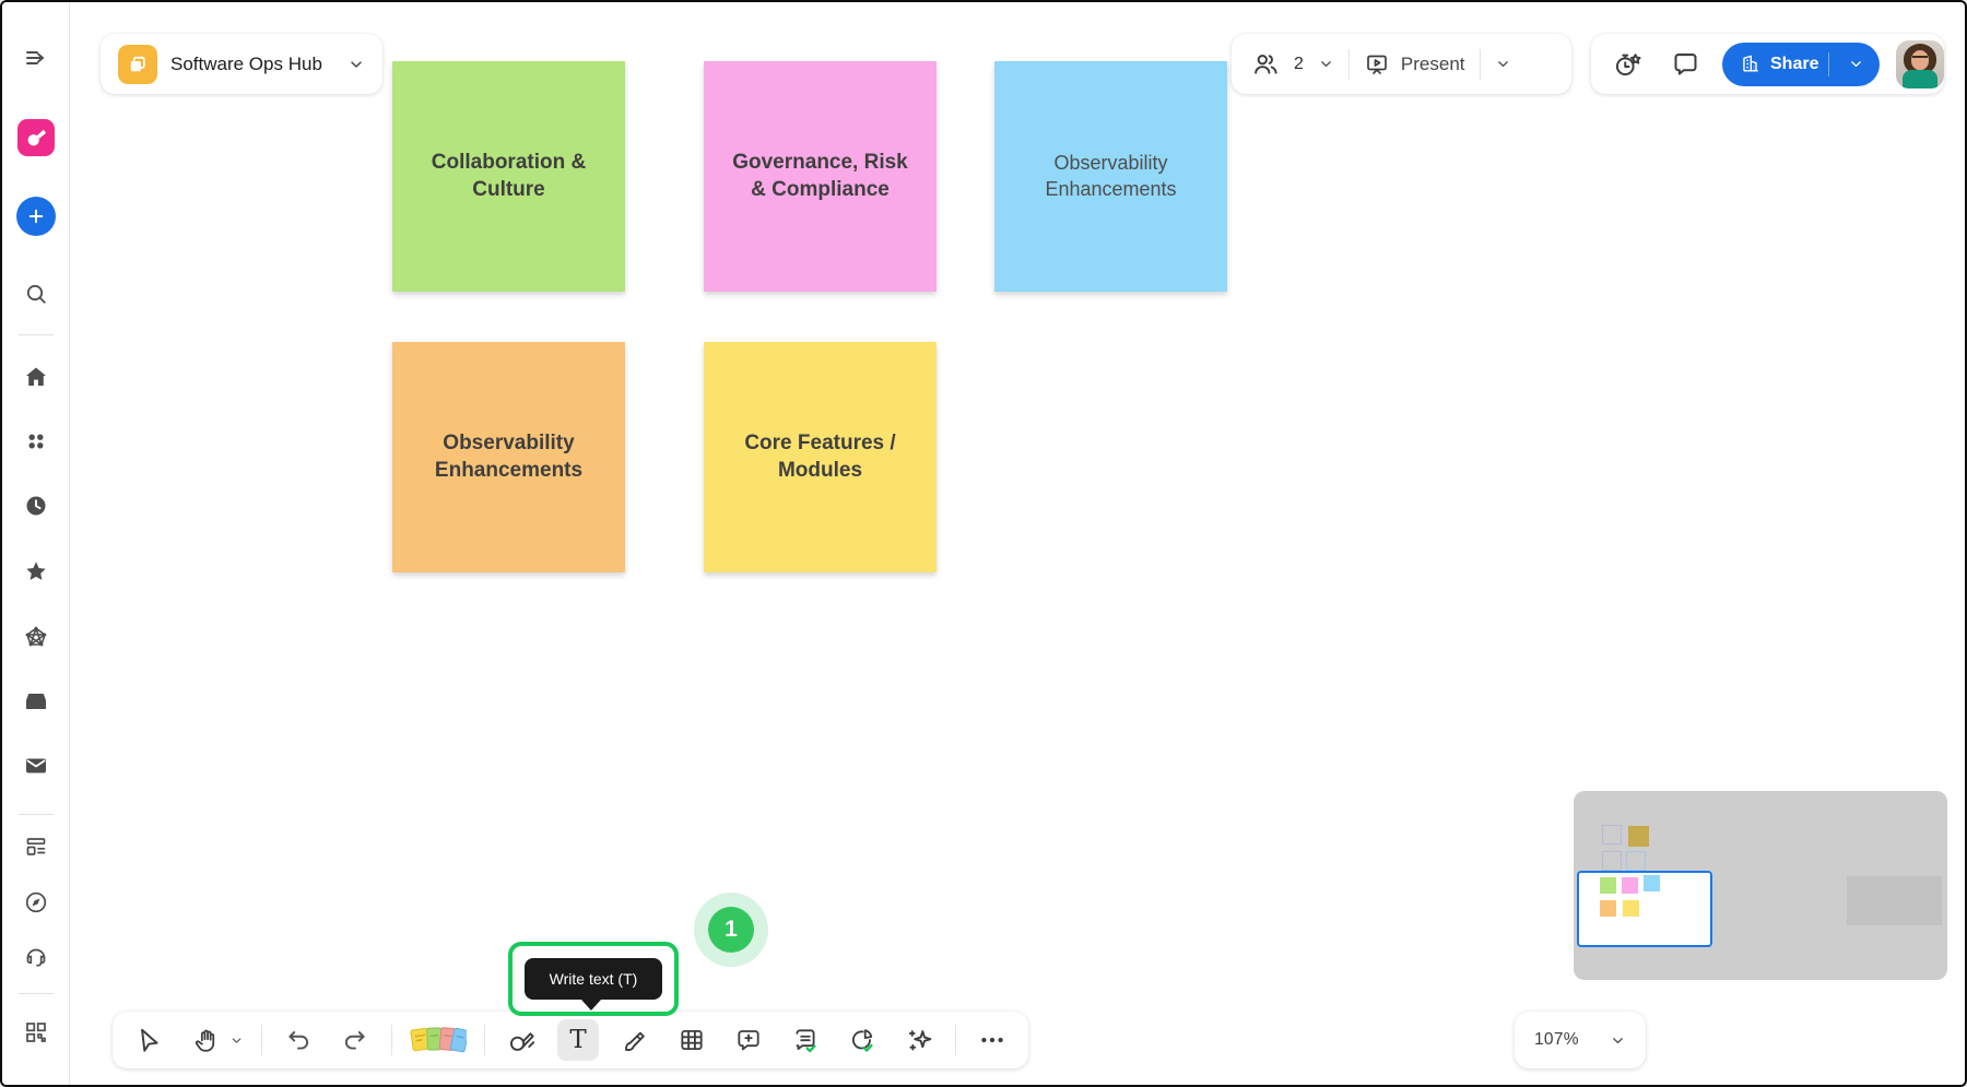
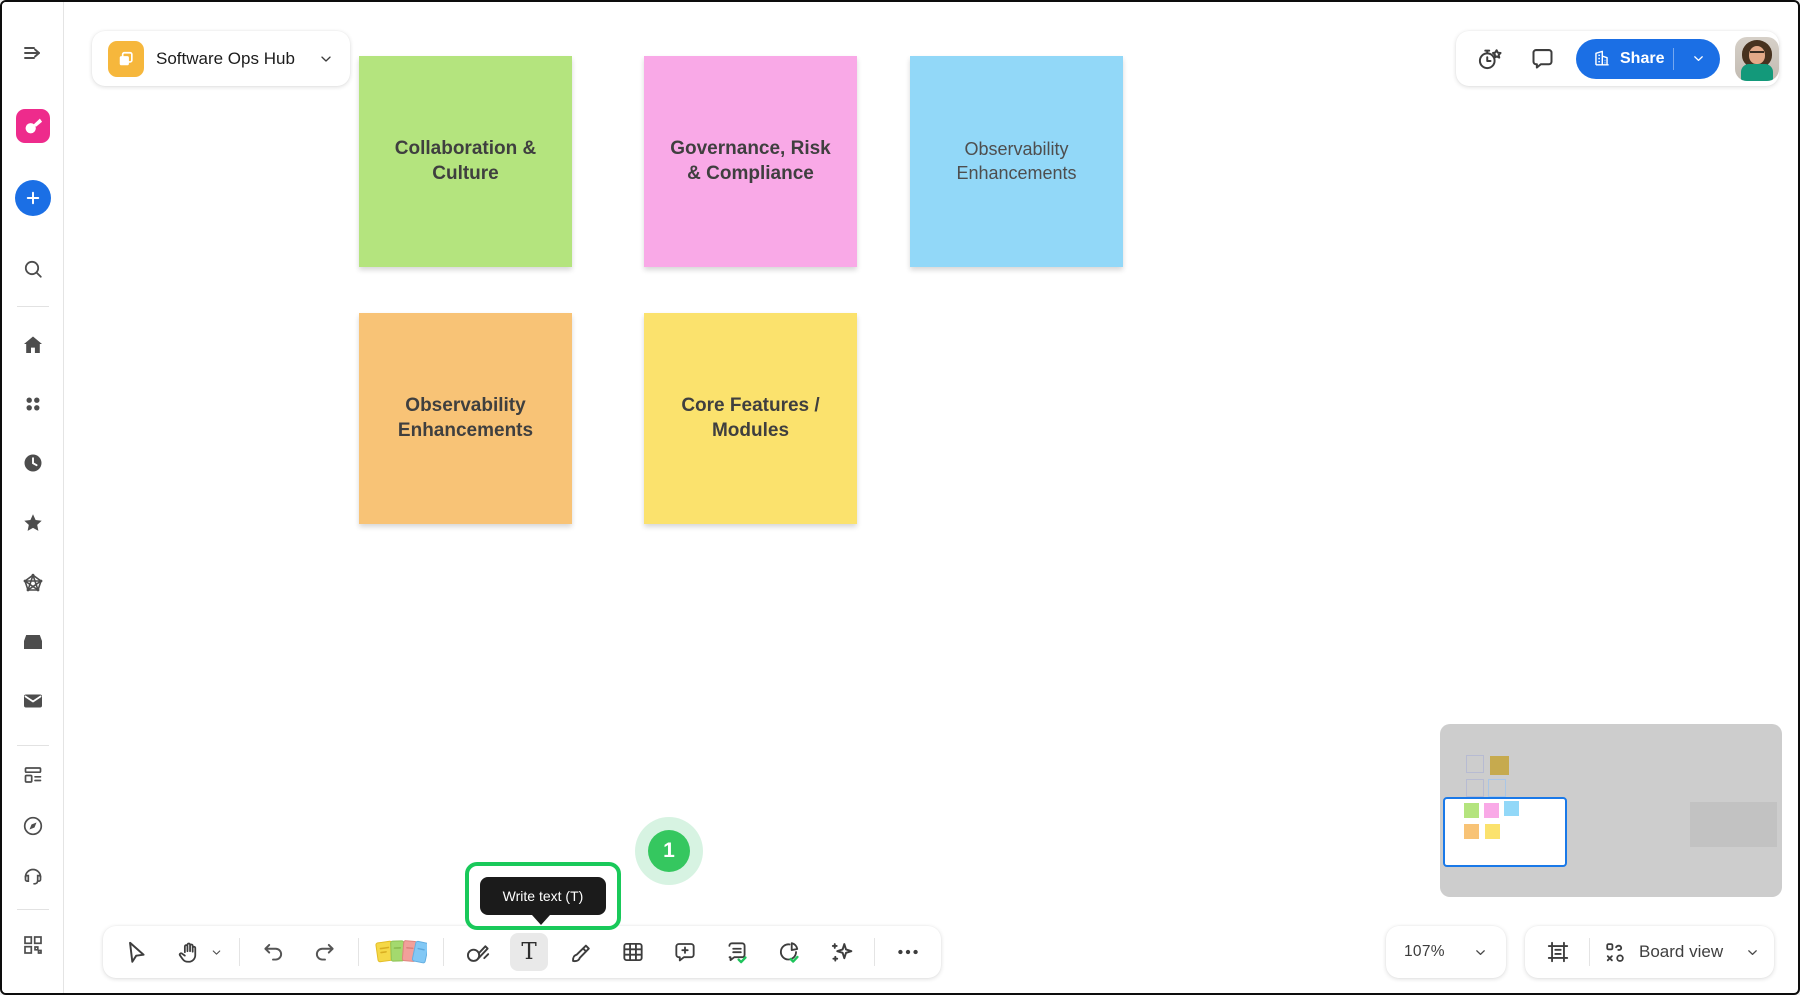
  Collaboration & Culture
  Governance, Risk & Compliance
  Observability Enhancements
  Observability Enhancements
  Core Features / Modules
  Software Ops Hub
- 2
- Present
  Share
  1
  Write text (T)
  T
  107%
+ Board view
